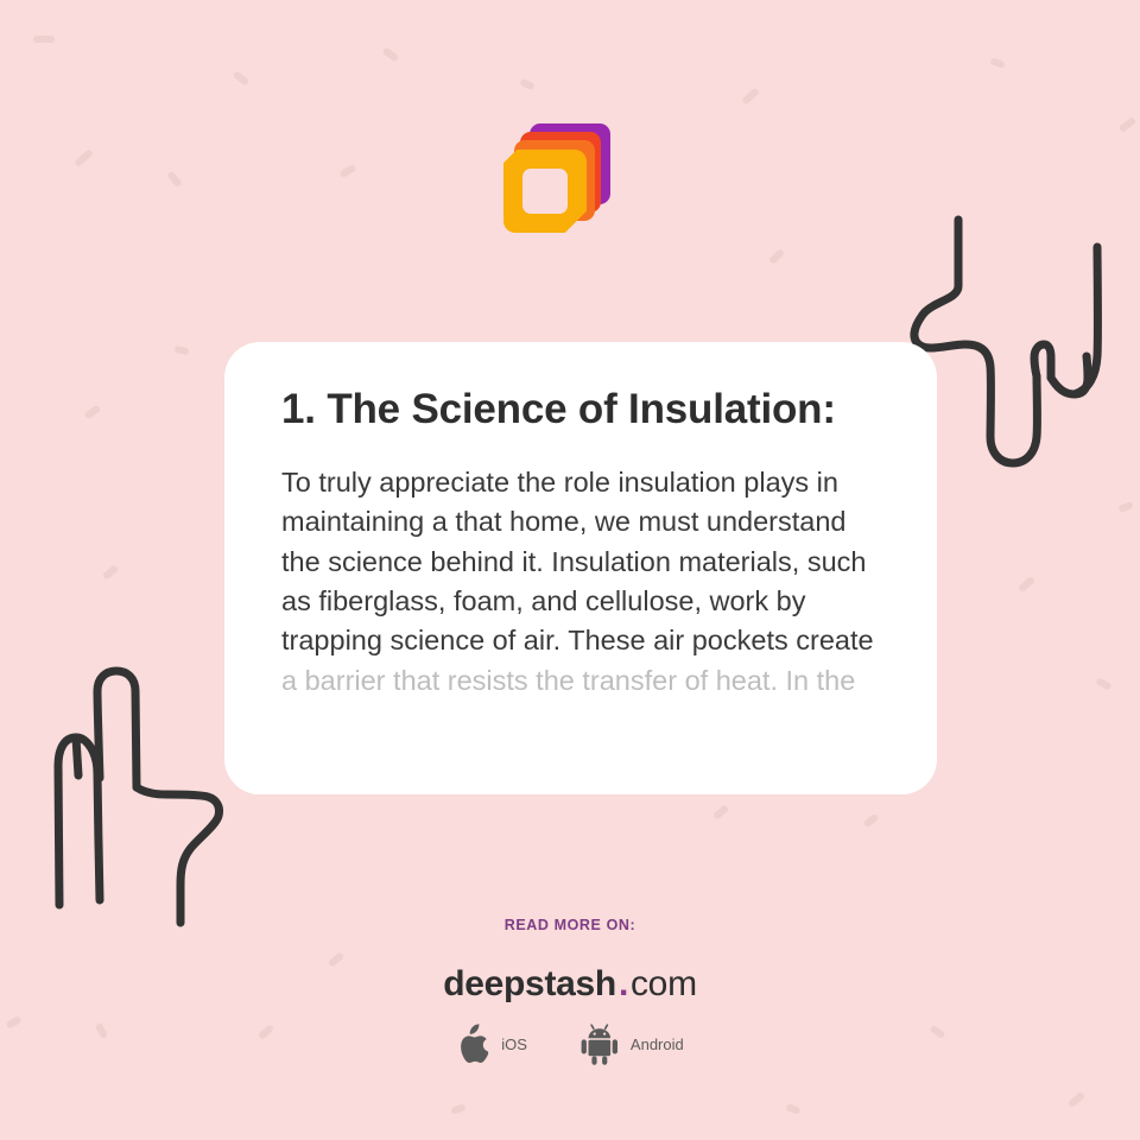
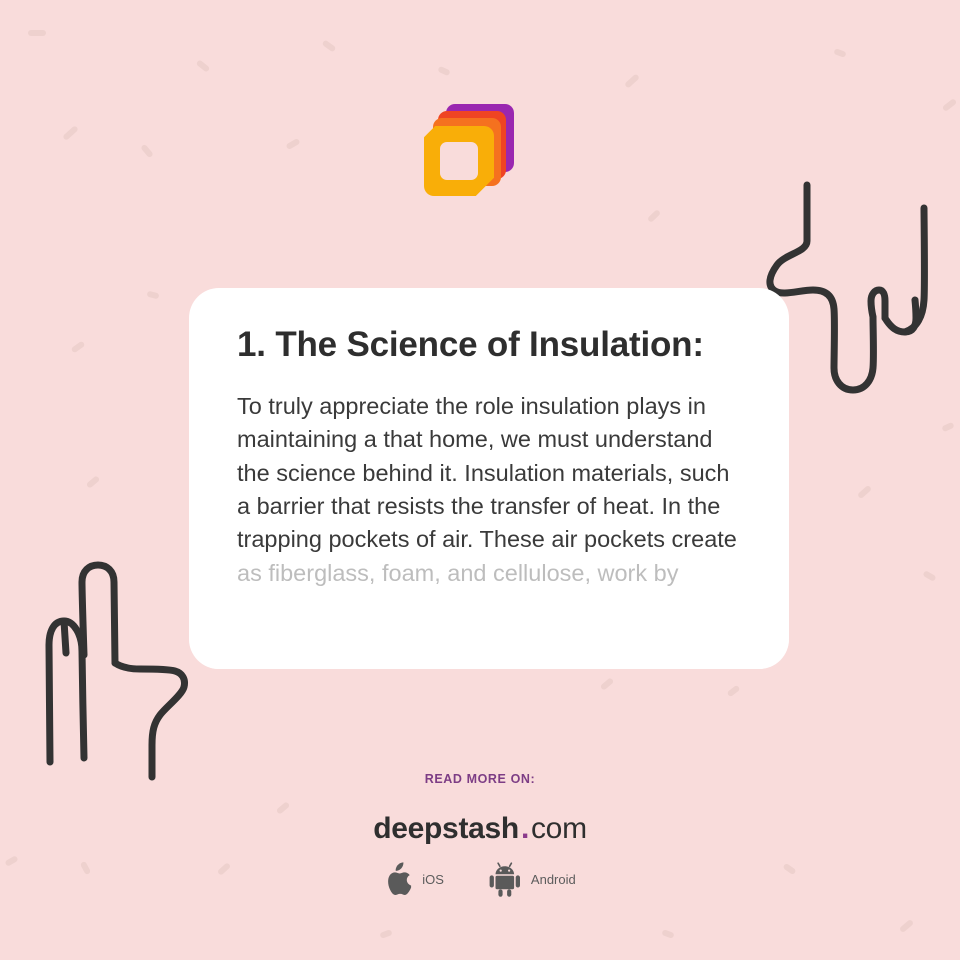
  1. The Science of Insulation:
  To truly appreciate the role insulation plays in
  maintaining a that home, we must understand
  the science behind it. Insulation materials, such
- as fiberglass, foam, and cellulose, work by
+ a barrier that resists the transfer of heat. In the
- trapping science of air. These air pockets create
+ trapping pockets of air. These air pockets create
- a barrier that resists the transfer of heat. In the
+ as fiberglass, foam, and cellulose, work by
  READ MORE ON:
  deepstash.com
  iOS
  Android
